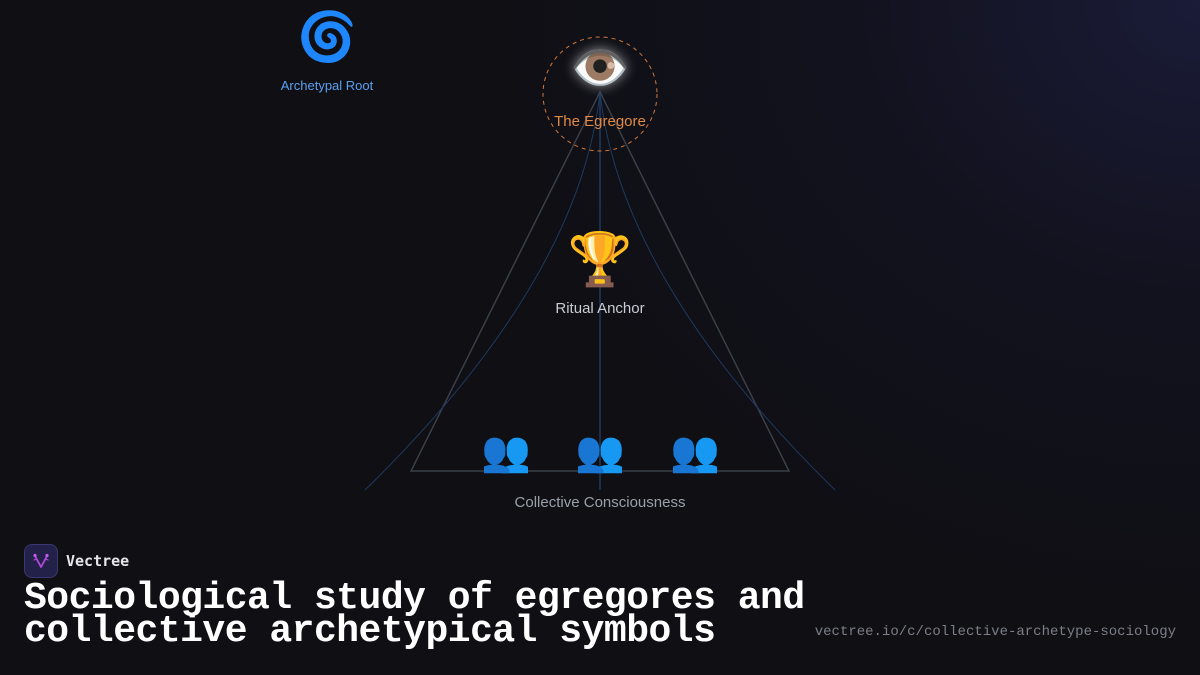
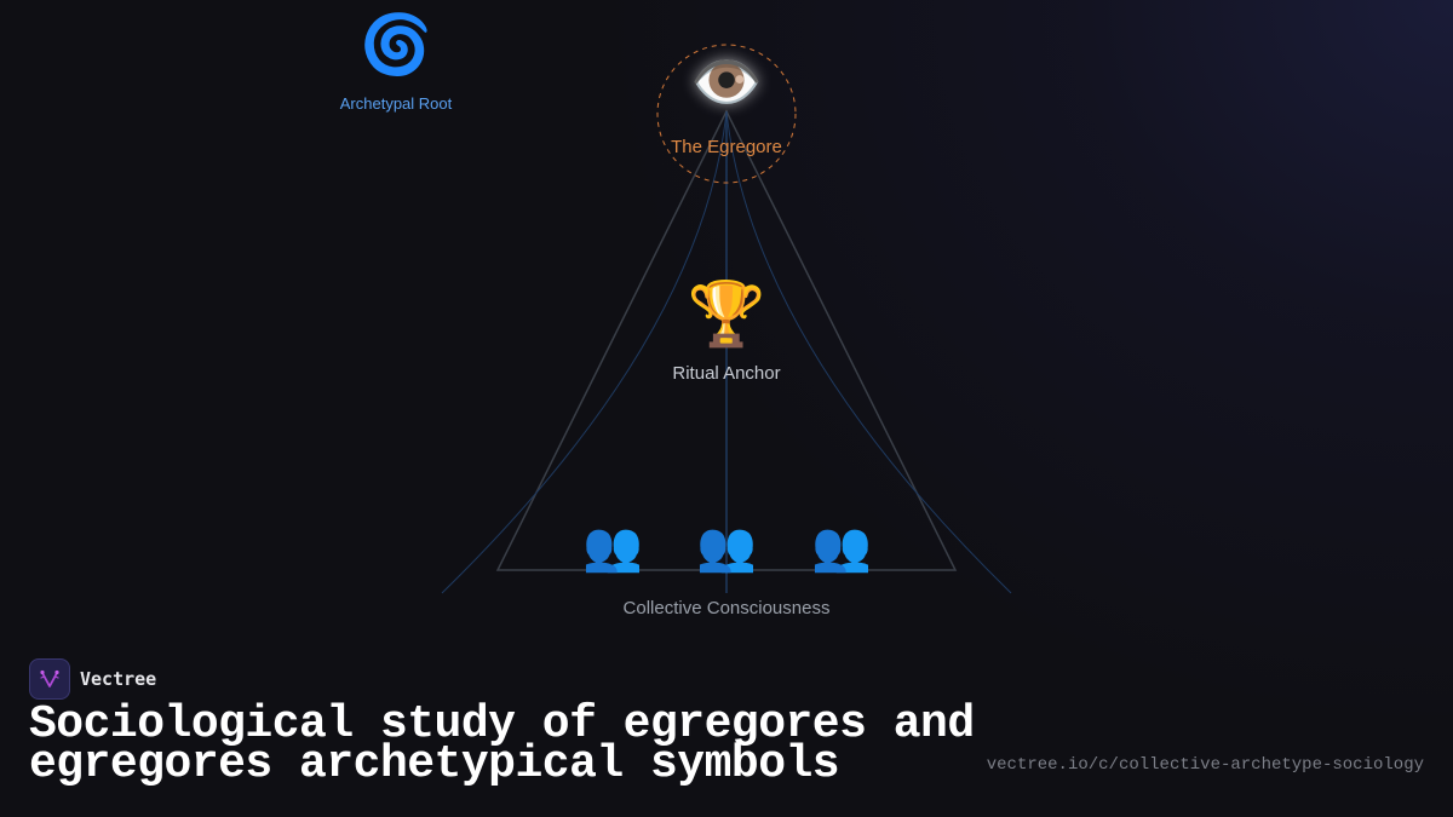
  🌀
  Archetypal Root
  👁️
  The Egregore
  🏆
  Ritual Anchor
  👥
  👥
  👥
  Collective Consciousness
  Vectree
- Sociological study of egregores and collective archetypical symbols
+ Sociological study of egregores and egregores archetypical symbols
  vectree.io/c/collective-archetype-sociology
